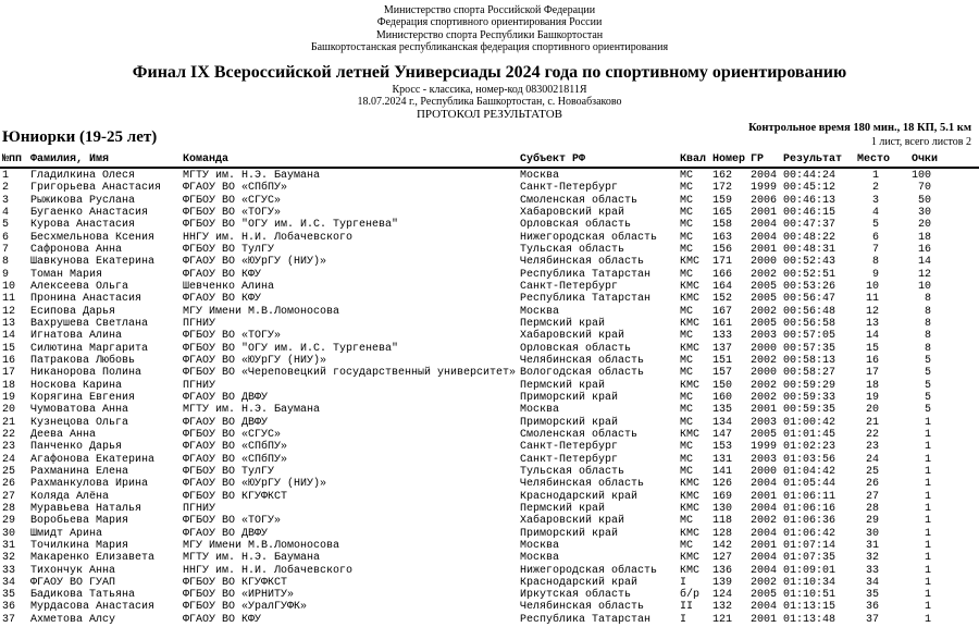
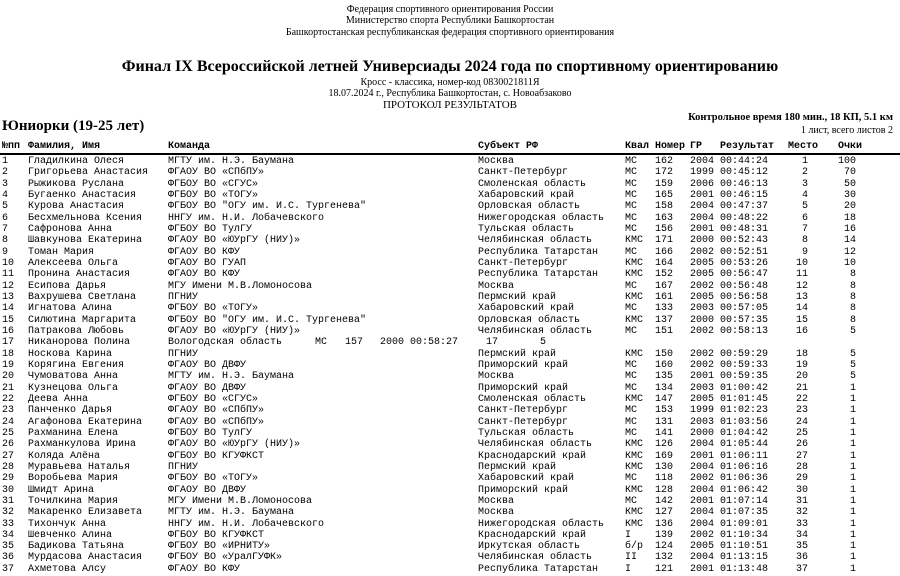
- Министерство спорта Российской Федерации
  Федерация спортивного ориентирования России
  Министерство спорта Республики Башкортостан
  Башкортостанская республиканская федерация спортивного ориентирования
  Финал IX Всероссийской летней Универсиады 2024 года по спортивному ориентированию
  Кросс - классика, номер-код 0830021811Я
  18.07.2024 г., Республика Башкортостан, с. Новоабзаково
  ПРОТОКОЛ РЕЗУЛЬТАТОВ
  Контрольное время 180 мин., 18 КП, 5.1 км
  1 лист, всего листов 2
  Юниорки (19-25 лет)
  №пп
  Фамилия, Имя
  Команда
  Субъект РФ
  Квал
  Номер
  ГР
  Результат
  Место
  Очки
  1
  Гладилкина Олеся
  МГТУ им. Н.Э. Баумана
  Москва
  МС
  162
  2004
  00:44:24
  1
  100
  2
  Григорьева Анастасия
  ФГАОУ ВО «СПбПУ»
  Санкт-Петербург
  МС
  172
  1999
  00:45:12
  2
  70
  3
  Рыжикова Руслана
  ФГБОУ ВО «СГУС»
  Смоленская область
  МС
  159
  2006
  00:46:13
  3
  50
  4
  Бугаенко Анастасия
  ФГБОУ ВО «ТОГУ»
  Хабаровский край
  МС
  165
  2001
  00:46:15
  4
  30
  5
  Курова Анастасия
  ФГБОУ ВО "ОГУ им. И.С. Тургенева"
  Орловская область
  МС
  158
  2004
  00:47:37
  5
  20
  6
  Бесхмельнова Ксения
  ННГУ им. Н.И. Лобачевского
  Нижегородская область
  МС
  163
  2004
  00:48:22
  6
  18
  7
  Сафронова Анна
  ФГБОУ ВО ТулГУ
  Тульская область
  МС
  156
  2001
  00:48:31
  7
  16
  8
  Шавкунова Екатерина
  ФГАОУ ВО «ЮУрГУ (НИУ)»
  Челябинская область
  КМС
  171
  2000
  00:52:43
  8
  14
  9
  Томан Мария
  ФГАОУ ВО КФУ
  Республика Татарстан
  МС
  166
  2002
  00:52:51
  9
  12
  10
  Алексеева Ольга
- Шевченко Алина
+ ФГАОУ ВО ГУАП
  Санкт-Петербург
  КМС
  164
  2005
  00:53:26
  10
  10
  11
  Пронина Анастасия
  ФГАОУ ВО КФУ
  Республика Татарстан
  КМС
  152
  2005
  00:56:47
  11
  8
  12
  Есипова Дарья
  МГУ Имени М.В.Ломоносова
  Москва
  МС
  167
  2002
  00:56:48
  12
  8
  13
  Вахрушева Светлана
  ПГНИУ
  Пермский край
  КМС
  161
  2005
  00:56:58
  13
  8
  14
  Игнатова Алина
  ФГБОУ ВО «ТОГУ»
  Хабаровский край
  МС
  133
  2003
  00:57:05
  14
  8
  15
  Силютина Маргарита
  ФГБОУ ВО "ОГУ им. И.С. Тургенева"
  Орловская область
  КМС
  137
  2000
  00:57:35
  15
  8
  16
  Патракова Любовь
  ФГАОУ ВО «ЮУрГУ (НИУ)»
  Челябинская область
  МС
  151
  2002
  00:58:13
  16
  5
  17
  Никанорова Полина
- ФГБОУ ВО «Череповецкий государственный университет»
  Вологодская область
  МС
  157
  2000
  00:58:27
  17
  5
  18
  Носкова Карина
  ПГНИУ
  Пермский край
  КМС
  150
  2002
  00:59:29
  18
  5
  19
  Корягина Евгения
  ФГАОУ ВО ДВФУ
  Приморский край
  МС
  160
  2002
  00:59:33
  19
  5
  20
  Чумоватова Анна
  МГТУ им. Н.Э. Баумана
  Москва
  МС
  135
  2001
  00:59:35
  20
  5
  21
  Кузнецова Ольга
  ФГАОУ ВО ДВФУ
  Приморский край
  МС
  134
  2003
  01:00:42
  21
  1
  22
  Деева Анна
  ФГБОУ ВО «СГУС»
  Смоленская область
  КМС
  147
  2005
  01:01:45
  22
  1
  23
  Панченко Дарья
  ФГАОУ ВО «СПбПУ»
  Санкт-Петербург
  МС
  153
  1999
  01:02:23
  23
  1
  24
  Агафонова Екатерина
  ФГАОУ ВО «СПбПУ»
  Санкт-Петербург
  МС
  131
  2003
  01:03:56
  24
  1
  25
  Рахманина Елена
  ФГБОУ ВО ТулГУ
  Тульская область
  МС
  141
  2000
  01:04:42
  25
  1
  26
  Рахманкулова Ирина
  ФГАОУ ВО «ЮУрГУ (НИУ)»
  Челябинская область
  КМС
  126
  2004
  01:05:44
  26
  1
  27
  Коляда Алёна
  ФГБОУ ВО КГУФКСТ
  Краснодарский край
  КМС
  169
  2001
  01:06:11
  27
  1
  28
  Муравьева Наталья
  ПГНИУ
  Пермский край
  КМС
  130
  2004
  01:06:16
  28
  1
  29
  Воробьева Мария
  ФГБОУ ВО «ТОГУ»
  Хабаровский край
  МС
  118
  2002
  01:06:36
  29
  1
  30
  Шмидт Арина
  ФГАОУ ВО ДВФУ
  Приморский край
  КМС
  128
  2004
  01:06:42
  30
  1
  31
  Точилкина Мария
  МГУ Имени М.В.Ломоносова
  Москва
  МС
  142
  2001
  01:07:14
  31
  1
  32
  Макаренко Елизавета
  МГТУ им. Н.Э. Баумана
  Москва
  КМС
  127
  2004
  01:07:35
  32
  1
  33
  Тихончук Анна
  ННГУ им. Н.И. Лобачевского
  Нижегородская область
  КМС
  136
  2004
  01:09:01
  33
  1
  34
- ФГАОУ ВО ГУАП
+ Шевченко Алина
  ФГБОУ ВО КГУФКСТ
  Краснодарский край
  I
  139
  2002
  01:10:34
  34
  1
  35
  Бадикова Татьяна
  ФГБОУ ВО «ИРНИТУ»
  Иркутская область
  б/р
  124
  2005
  01:10:51
  35
  1
  36
  Мурдасова Анастасия
  ФГБОУ ВО «УралГУФК»
  Челябинская область
  II
  132
  2004
  01:13:15
  36
  1
  37
  Ахметова Алсу
  ФГАОУ ВО КФУ
  Республика Татарстан
  I
  121
  2001
  01:13:48
  37
  1
